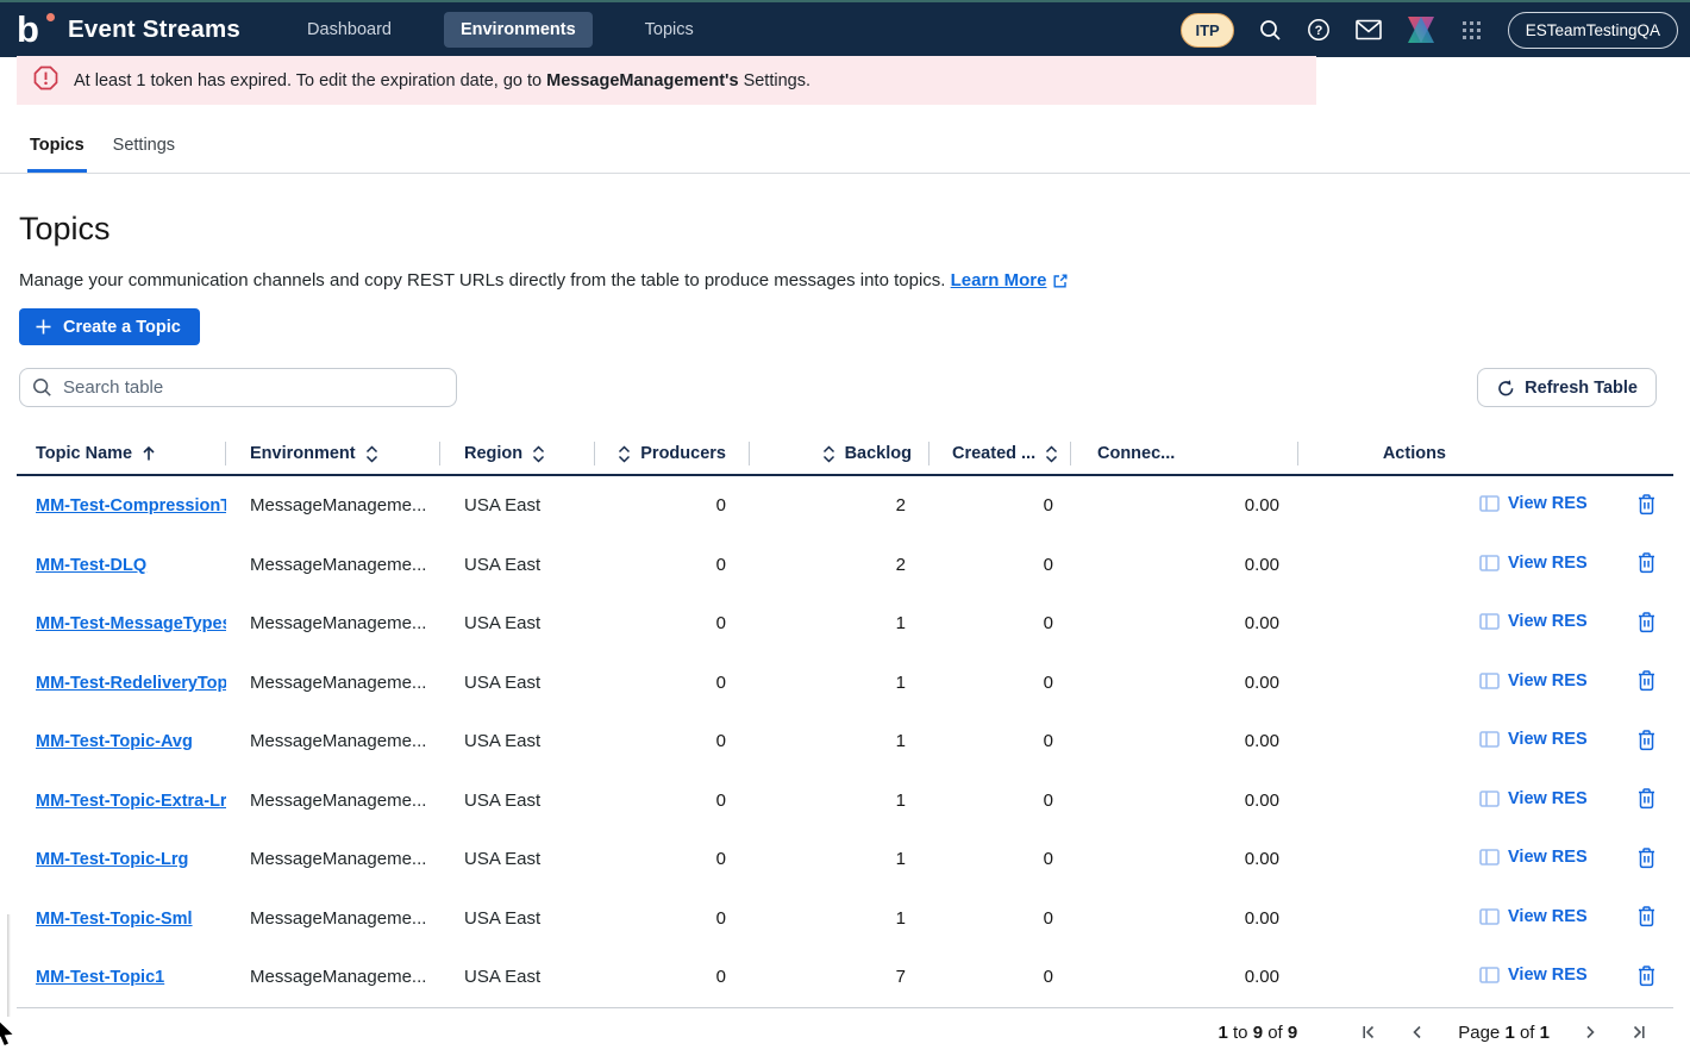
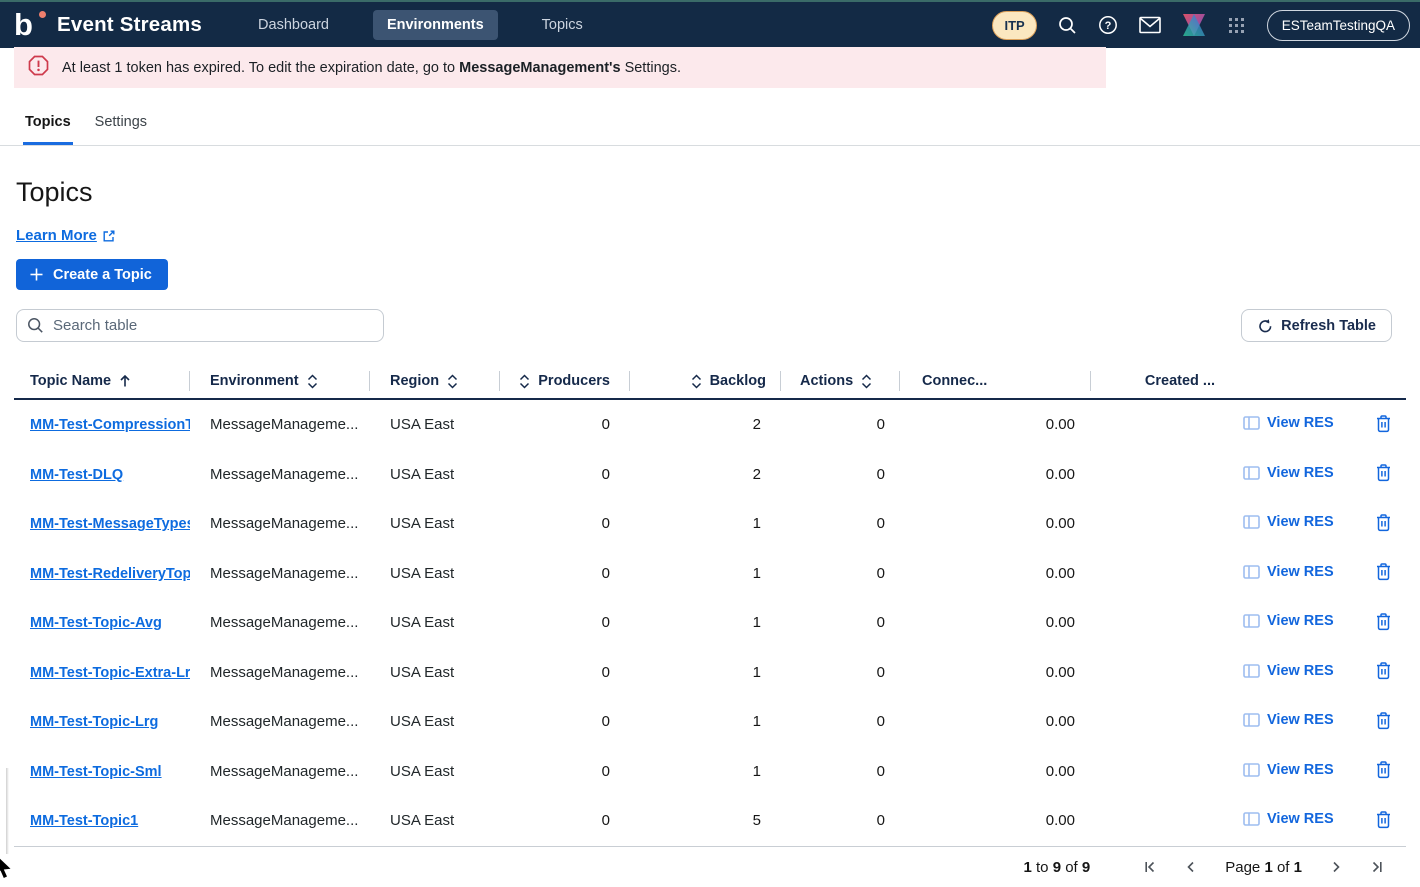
  b
  Event Streams
  Dashboard
  Environments
  Topics
  ITP
  ?
  ESTeamTestingQA
  At least 1 token has expired. To edit the expiration date, go to MessageManagement's Settings.
  Topics
  Settings
  Topics
- Manage your communication channels and copy REST URLs directly from the table to produce messages into topics.
  Learn More
  Create a Topic
  Search table
  Refresh Table
  Topic Name
  Environment
  Region
  Producers
  Backlog
- Created ...
+ Actions
  Connec...
- Actions
+ Created ...
  MM-Test-CompressionT
  MessageManageme...
  USA East
  0
  2
  0
  0.00
  View RES
  MM-Test-DLQ
  MessageManageme...
  USA East
  0
  2
  0
  0.00
  View RES
  MM-Test-MessageType
  MessageManageme...
  USA East
  0
  1
  0
  0.00
  View RES
  MM-Test-RedeliveryTop
  MessageManageme...
  USA East
  0
  1
  0
  0.00
  View RES
  MM-Test-Topic-Avg
  MessageManageme...
  USA East
  0
  1
  0
  0.00
  View RES
  MM-Test-Topic-Extra-Lr
  MessageManageme...
  USA East
  0
  1
  0
  0.00
  View RES
  MM-Test-Topic-Lrg
  MessageManageme...
  USA East
  0
  1
  0
  0.00
  View RES
  MM-Test-Topic-Sml
  MessageManageme...
  USA East
  0
  1
  0
  0.00
  View RES
  MM-Test-Topic1
  MessageManageme...
  USA East
  0
- 7
+ 5
  0
  0.00
  View RES
  1 to 9 of 9
  Page 1 of 1
